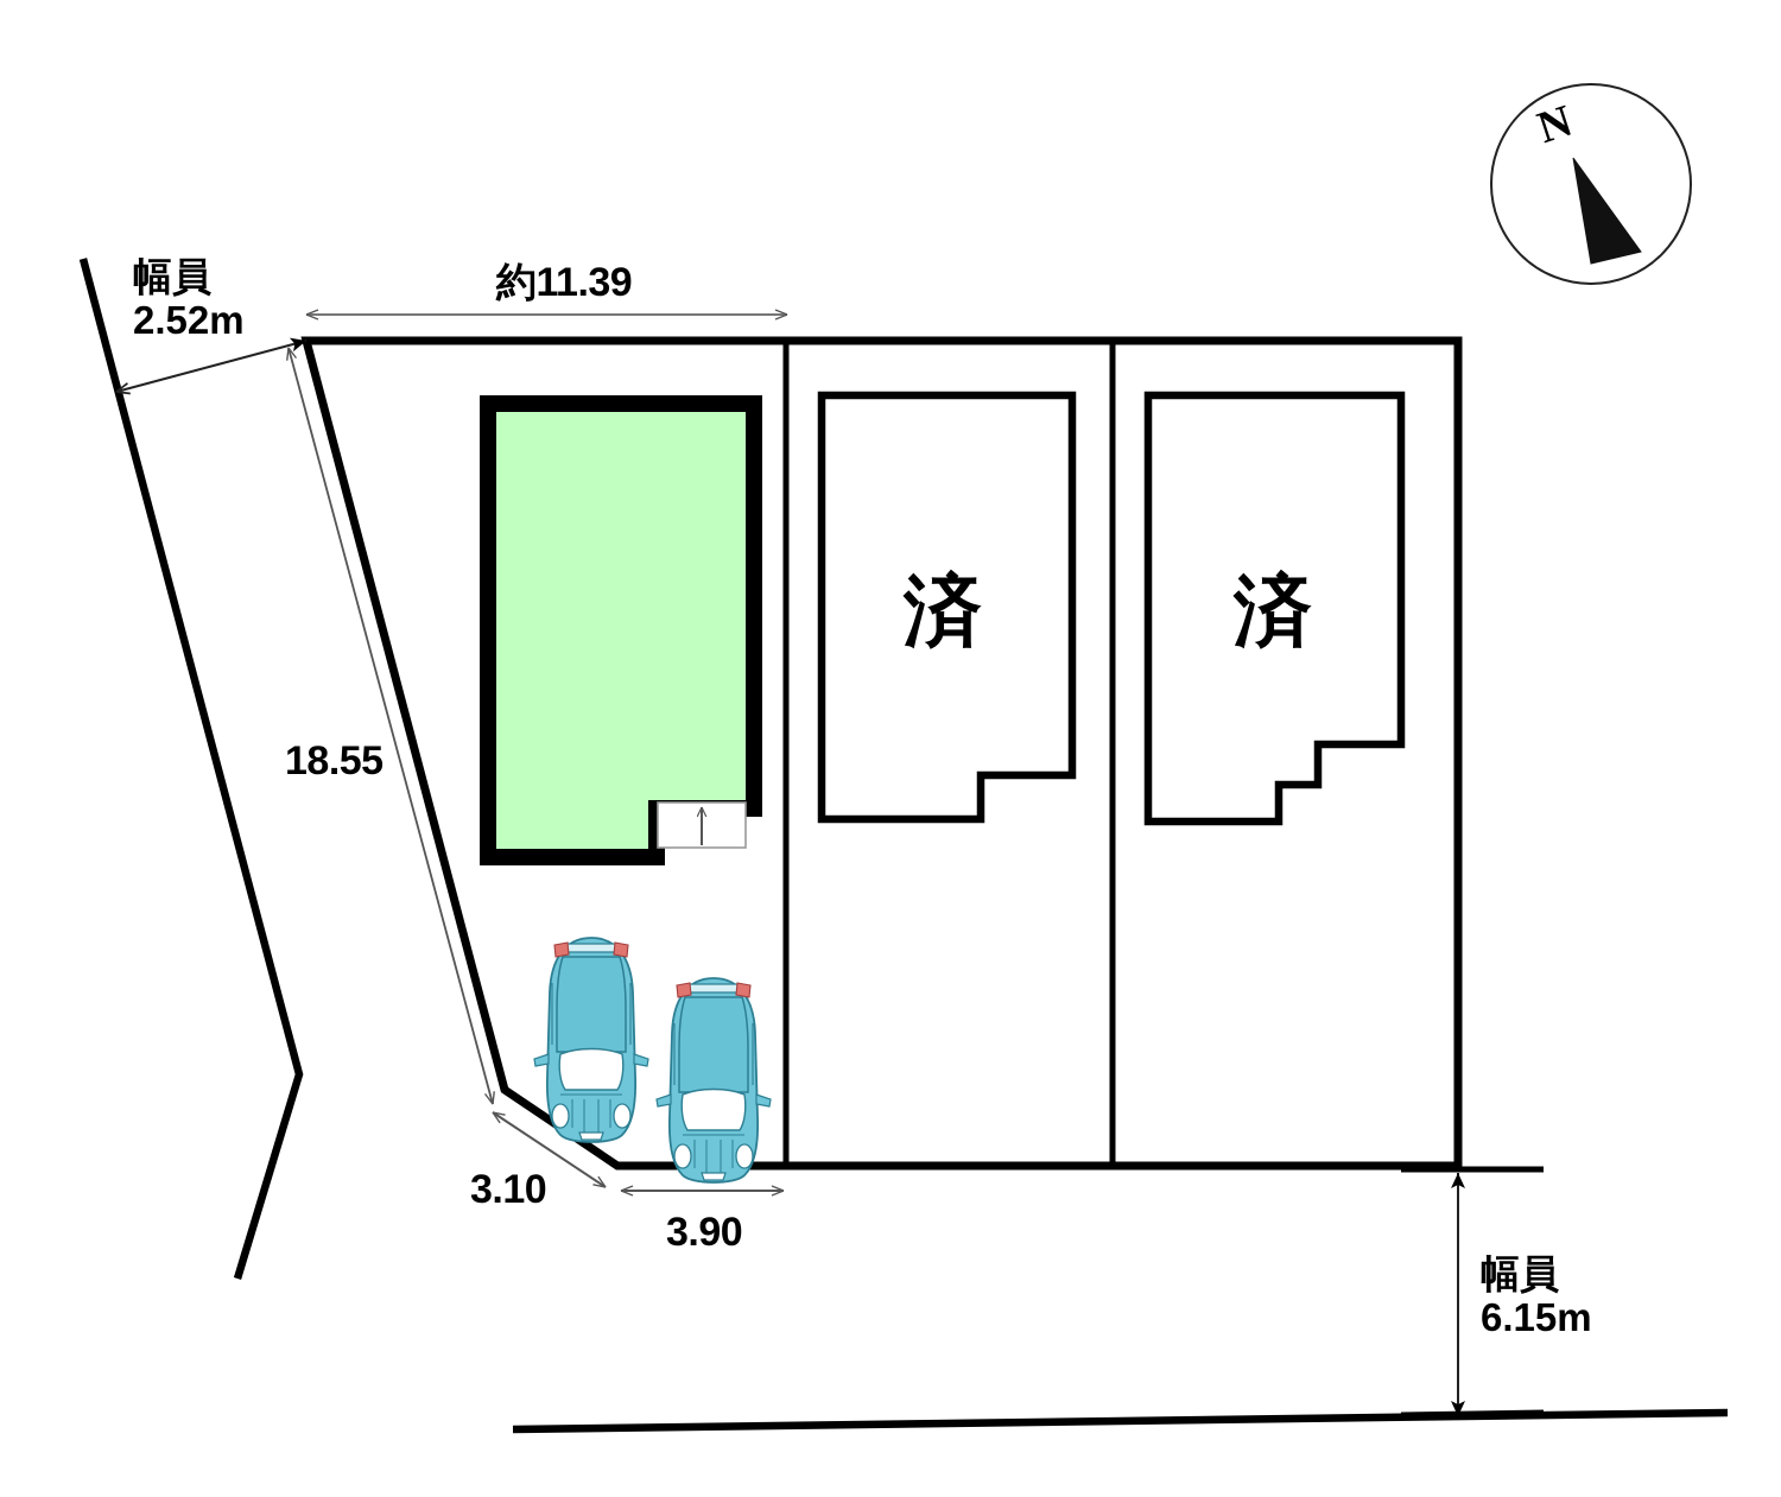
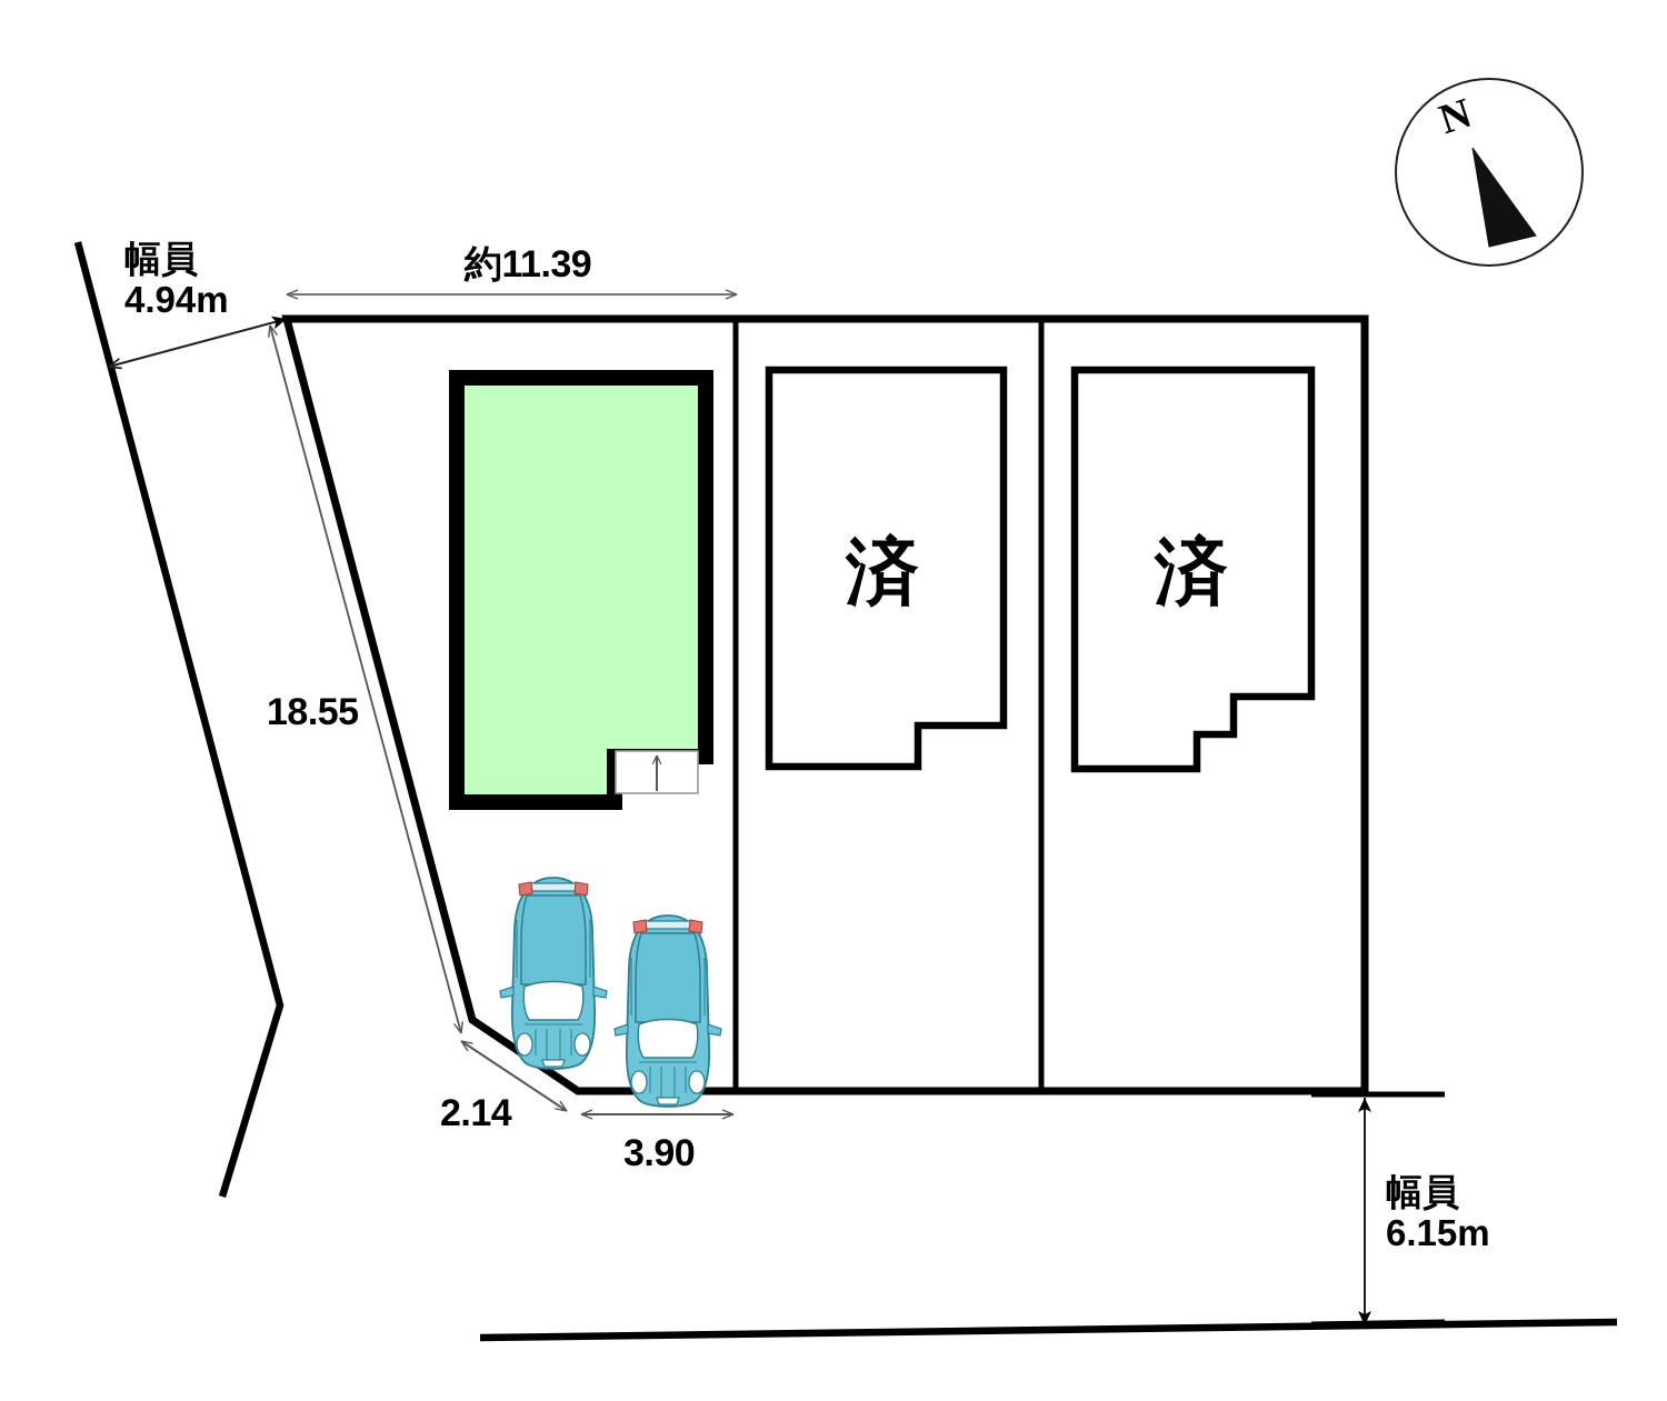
  幅員
- 2.52m
+ 4.94m
  約11.39
  18.55
- 3.10
+ 2.14
  3.90
  幅員
  6.15m
  済
  済
